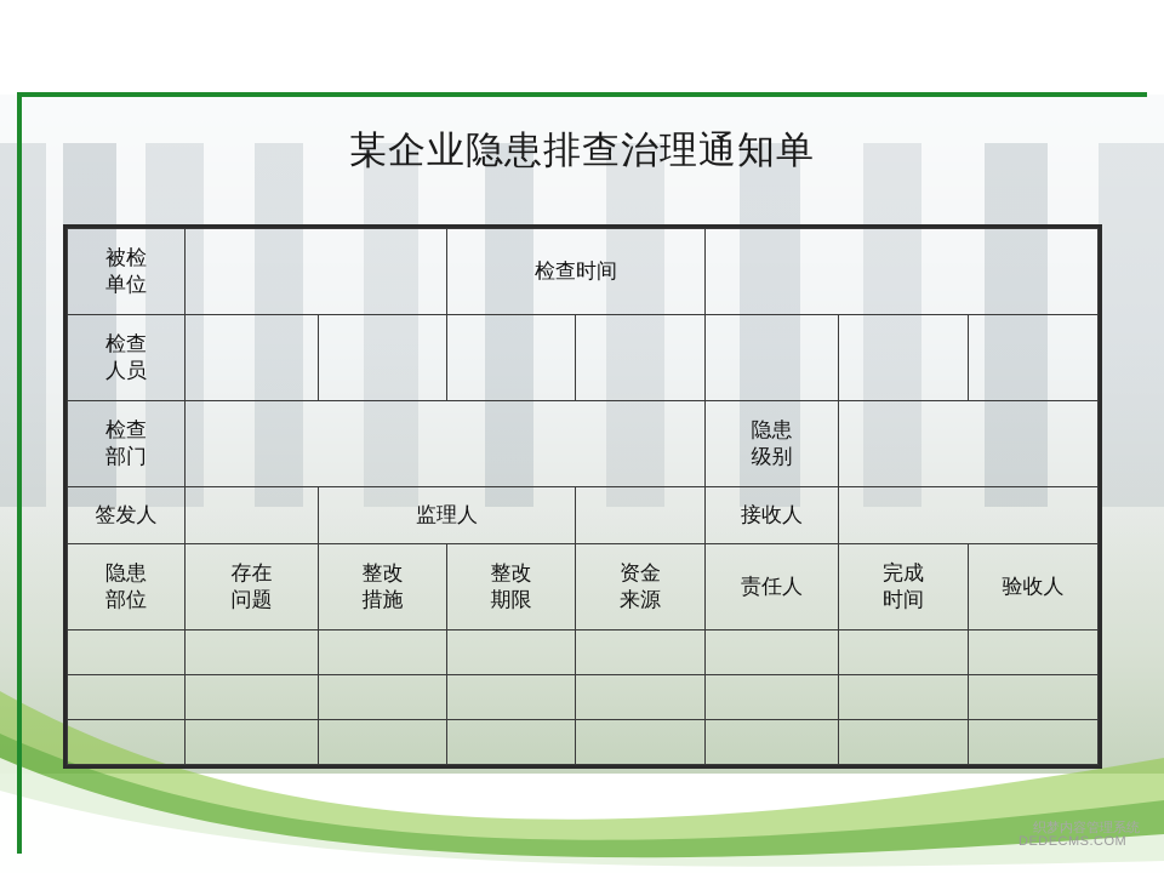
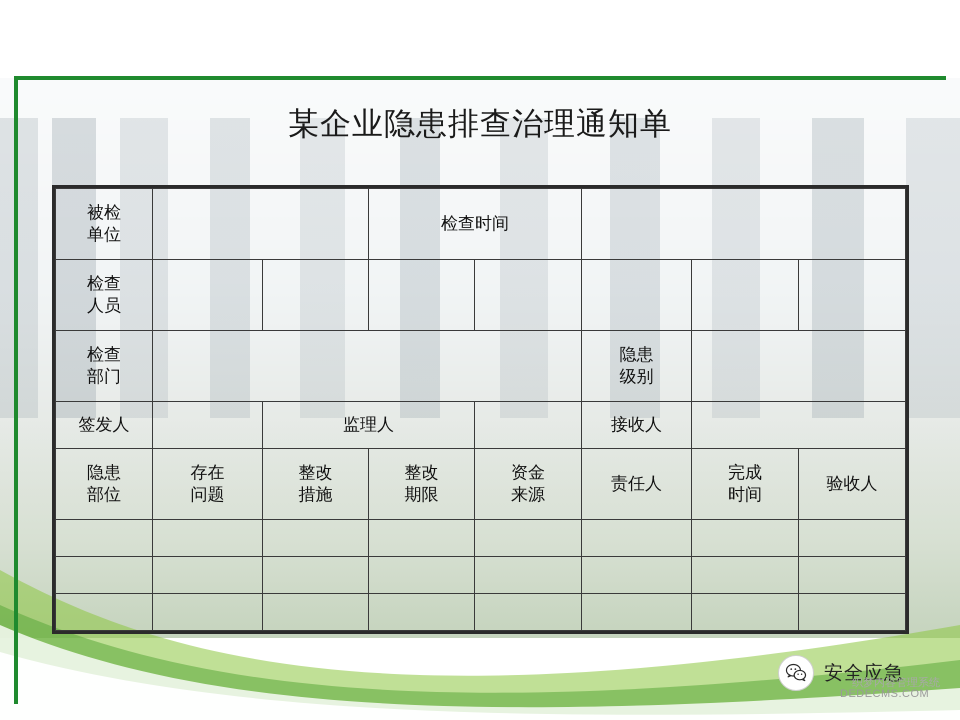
  某企业隐患排查治理通知单
  被检单位		检查时间
  检查人员
  检查部门		隐患级别
  签发人		监理人		接收人
  隐患部位	存在问题	整改措施	整改期限	资金来源	责任人	完成时间	验收人
+ 安全应急
  织梦内容管理系统
  DEDECMS.COM
